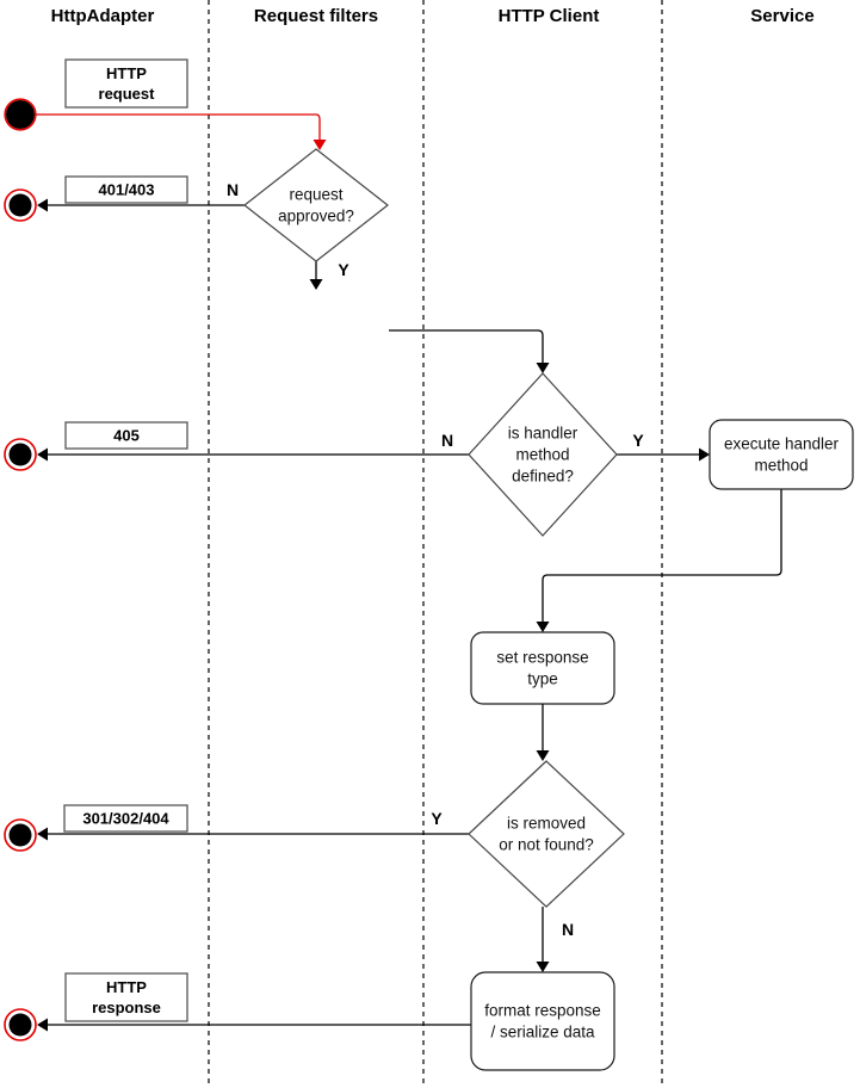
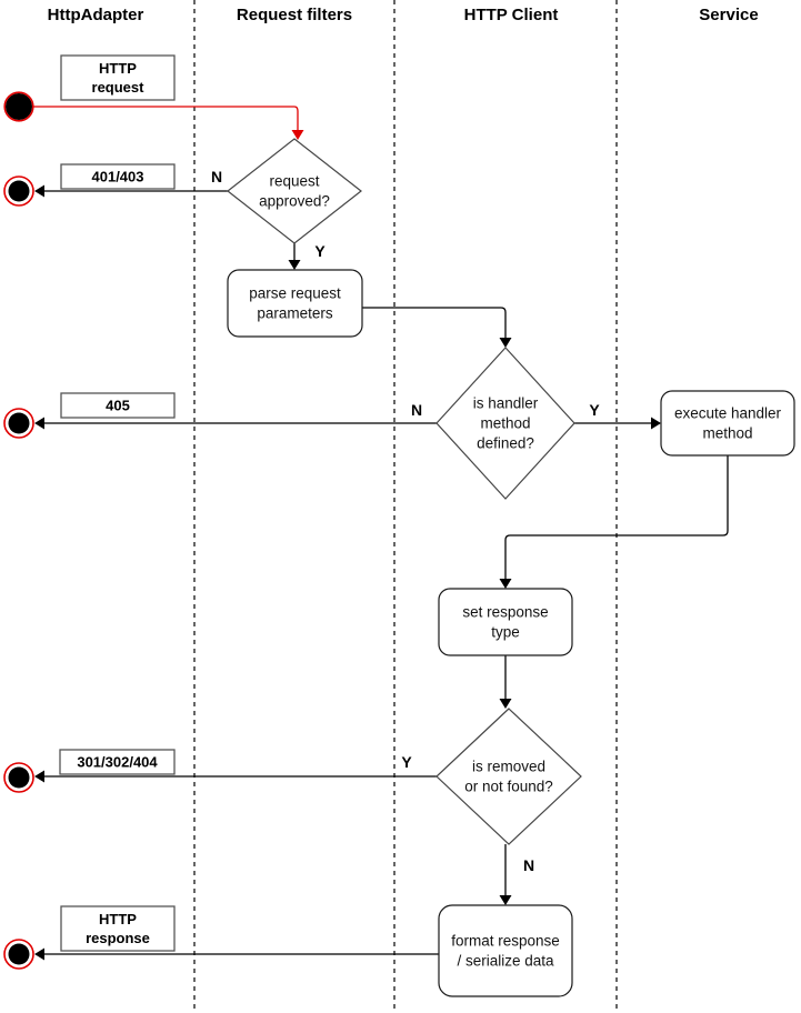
  HttpAdapter
  Request filters
  HTTP Client
  Service
  HTTP request
  401/403
  405
  301/302/404
  HTTP response
  request approved?
+ parse request parameters
  is handler method defined?
  execute handler method
  set response type
  is removed or not found?
  format response / serialize data
  N
  Y
  N
  Y
  Y
  N
